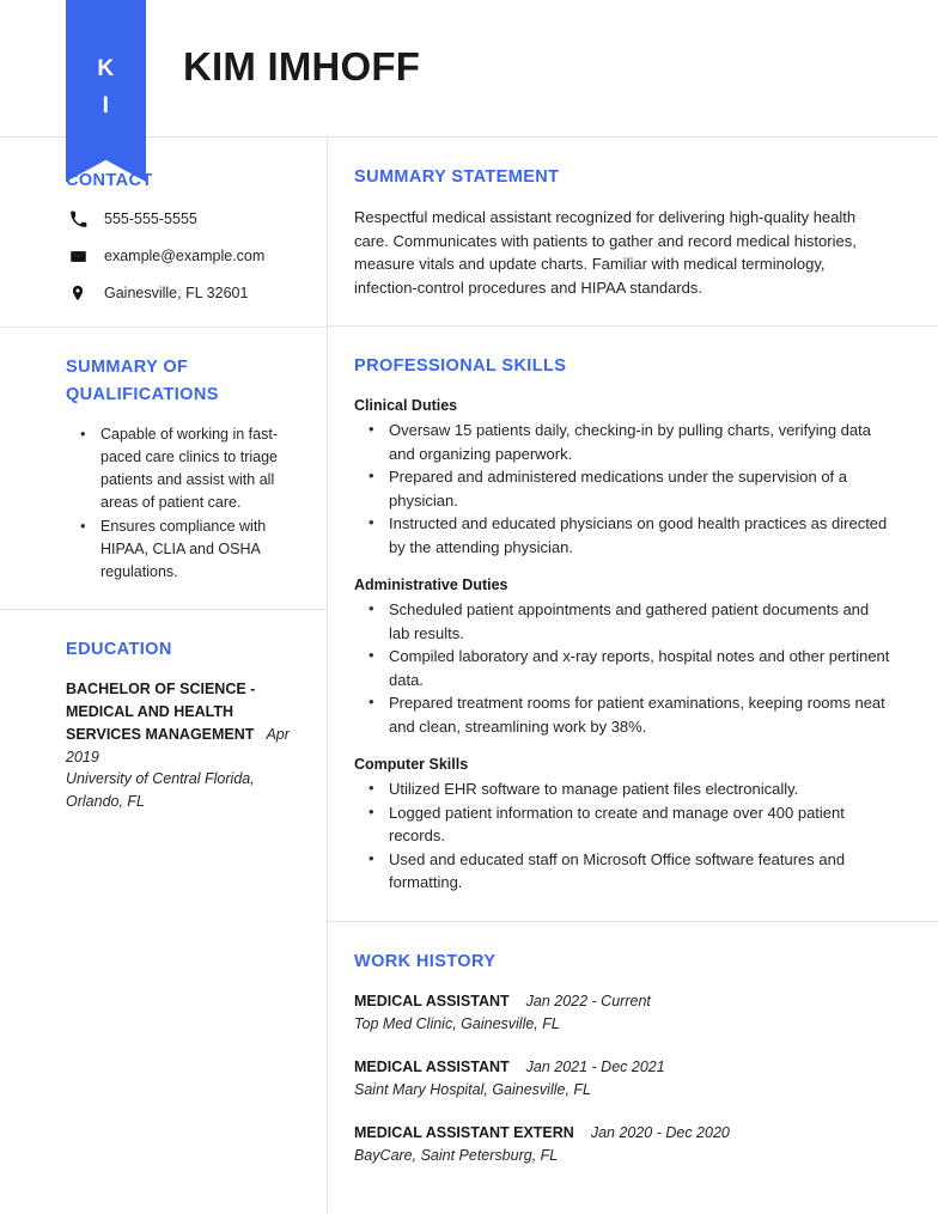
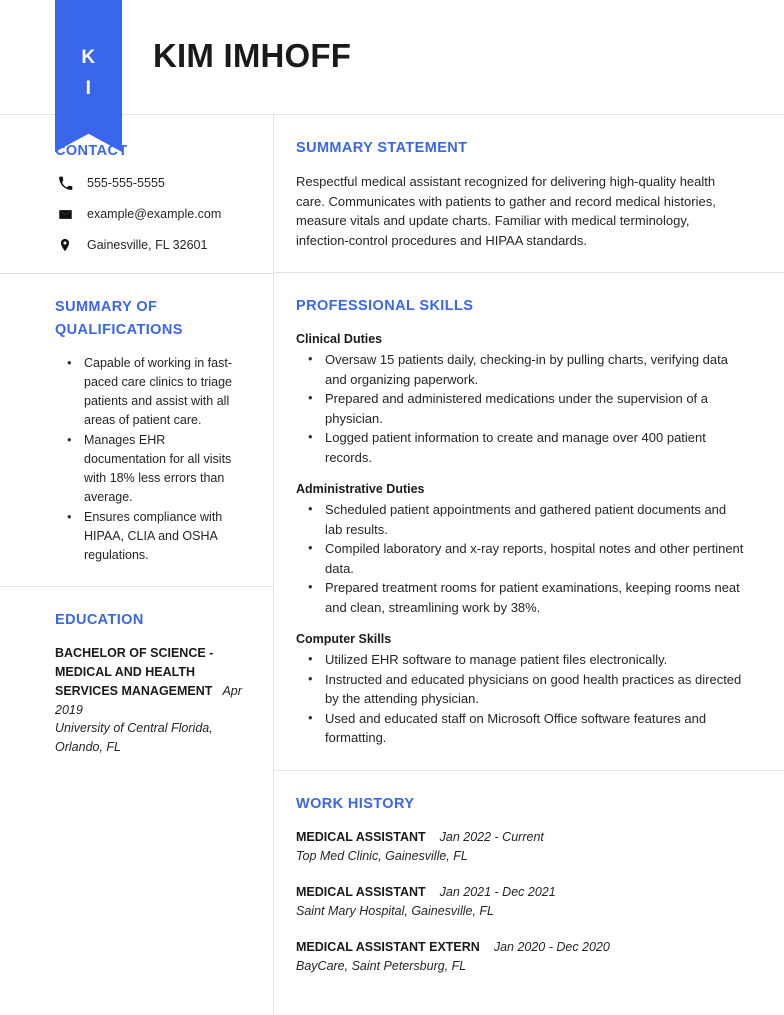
  K
  I
  KIM IMHOFF
  CONTACT
  555-555-5555
  example@example.com
  Gainesville, FL 32601
  SUMMARY OF QUALIFICATIONS
  Capable of working in fast-paced care clinics to triage patients and assist with all areas of patient care.
+ Manages EHR documentation for all visits with 18% less errors than average.
  Ensures compliance with HIPAA, CLIA and OSHA regulations.
  EDUCATION
  BACHELOR OF SCIENCE - MEDICAL AND HEALTH SERVICES MANAGEMENT Apr 2019
  University of Central Florida, Orlando, FL
  SUMMARY STATEMENT
  Respectful medical assistant recognized for delivering high-quality health care. Communicates with patients to gather and record medical histories, measure vitals and update charts. Familiar with medical terminology, infection-control procedures and HIPAA standards.
  PROFESSIONAL SKILLS
  Clinical Duties
  Oversaw 15 patients daily, checking-in by pulling charts, verifying data and organizing paperwork.
  Prepared and administered medications under the supervision of a physician.
- Instructed and educated physicians on good health practices as directed by the attending physician.
+ Logged patient information to create and manage over 400 patient records.
  Administrative Duties
  Scheduled patient appointments and gathered patient documents and lab results.
  Compiled laboratory and x-ray reports, hospital notes and other pertinent data.
  Prepared treatment rooms for patient examinations, keeping rooms neat and clean, streamlining work by 38%.
  Computer Skills
  Utilized EHR software to manage patient files electronically.
- Logged patient information to create and manage over 400 patient records.
+ Instructed and educated physicians on good health practices as directed by the attending physician.
  Used and educated staff on Microsoft Office software features and formatting.
  WORK HISTORY
  MEDICAL ASSISTANT Jan 2022 - Current
  Top Med Clinic, Gainesville, FL
  MEDICAL ASSISTANT Jan 2021 - Dec 2021
  Saint Mary Hospital, Gainesville, FL
  MEDICAL ASSISTANT EXTERN Jan 2020 - Dec 2020
  BayCare, Saint Petersburg, FL
